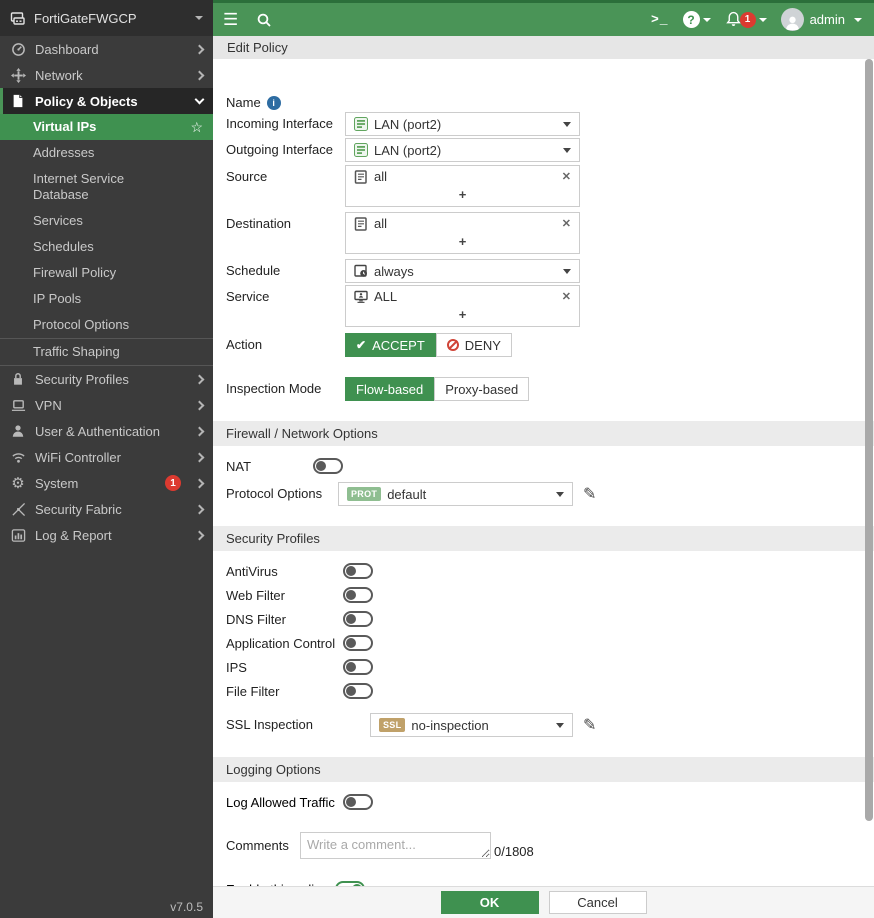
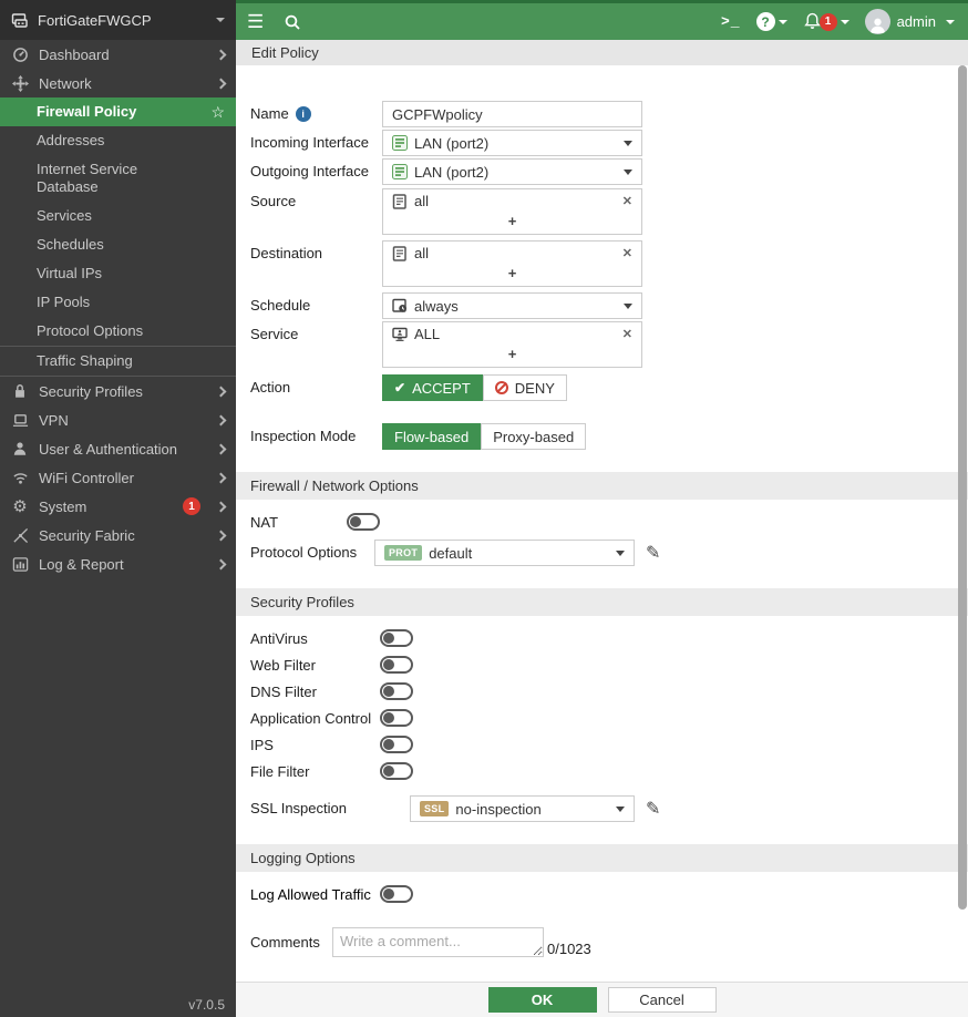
  FortiGateFWGCP
  Dashboard
  Network
- Policy & Objects
- Virtual IPs
+ Firewall Policy
  ☆
  Addresses
  Internet Service Database
  Services
  Schedules
- Firewall Policy
+ Virtual IPs
  IP Pools
  Protocol Options
  Traffic Shaping
  Security Profiles
  VPN
  User & Authentication
  WiFi Controller
  ⚙
  System
  1
  Security Fabric
  Log & Report
  v7.0.5
  ☰
  >_
  ?
  1
  admin
  Edit Policy
  Name
  i
+ GCPFWpolicy
  Incoming Interface
  LAN (port2)
  Outgoing Interface
  LAN (port2)
  Source
  all
  ✕
  +
  Destination
  all
  ✕
  +
  Schedule
  always
  Service
  ALL
  ✕
  +
  Action
  ✔
  ACCEPT
  DENY
  Inspection Mode
  Flow-based
  Proxy-based
  Firewall / Network Options
  NAT
  Protocol Options
  PROT
  default
  ✎
  Security Profiles
  AntiVirus
  Web Filter
  DNS Filter
  Application Control
  IPS
  File Filter
  SSL Inspection
  SSL
  no-inspection
  ✎
  Logging Options
  Log Allowed Traffic
  Comments
  Write a comment...
- 0/1808
+ 0/1023
  OK
  Cancel
